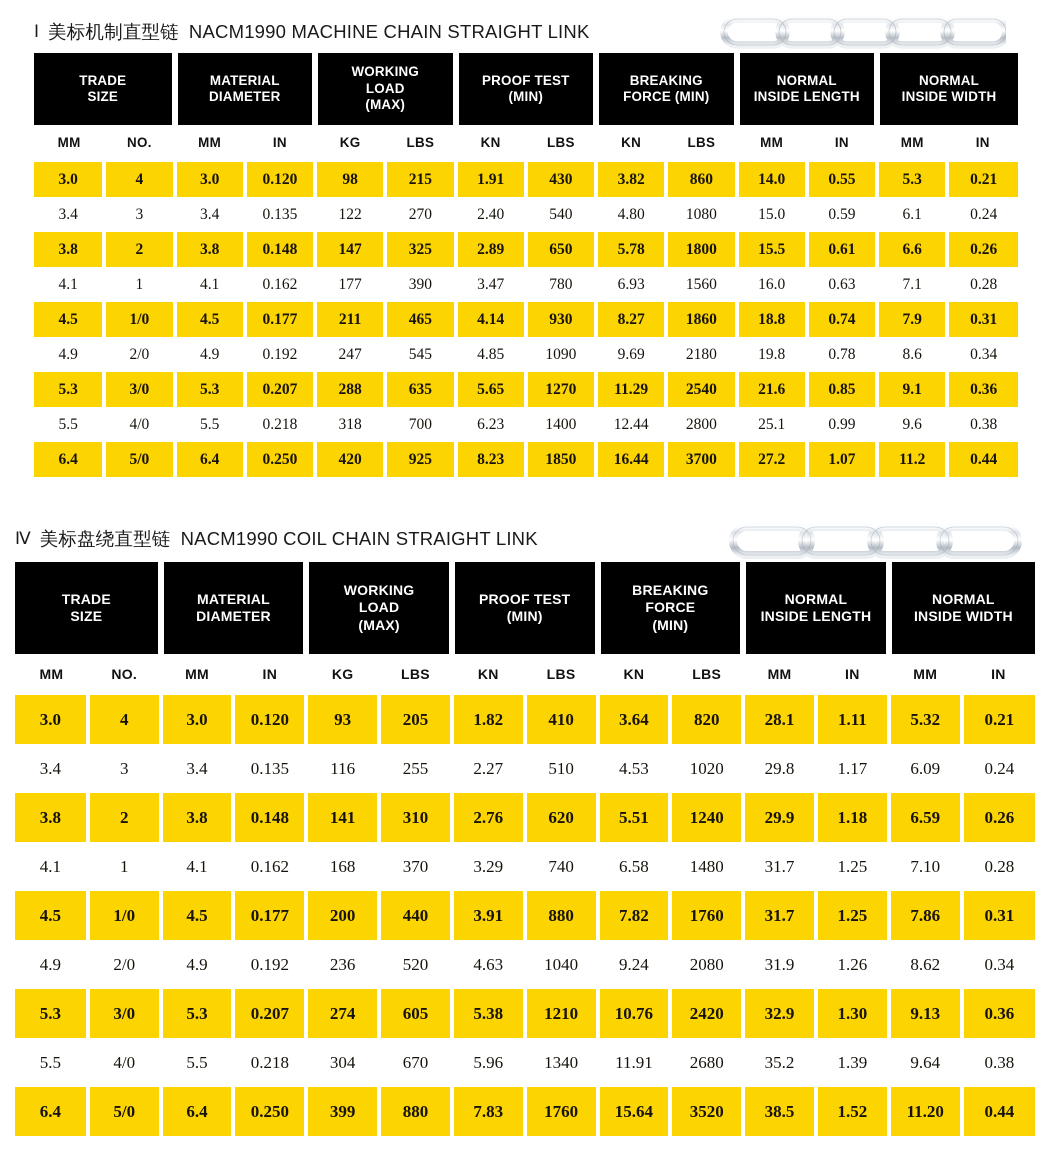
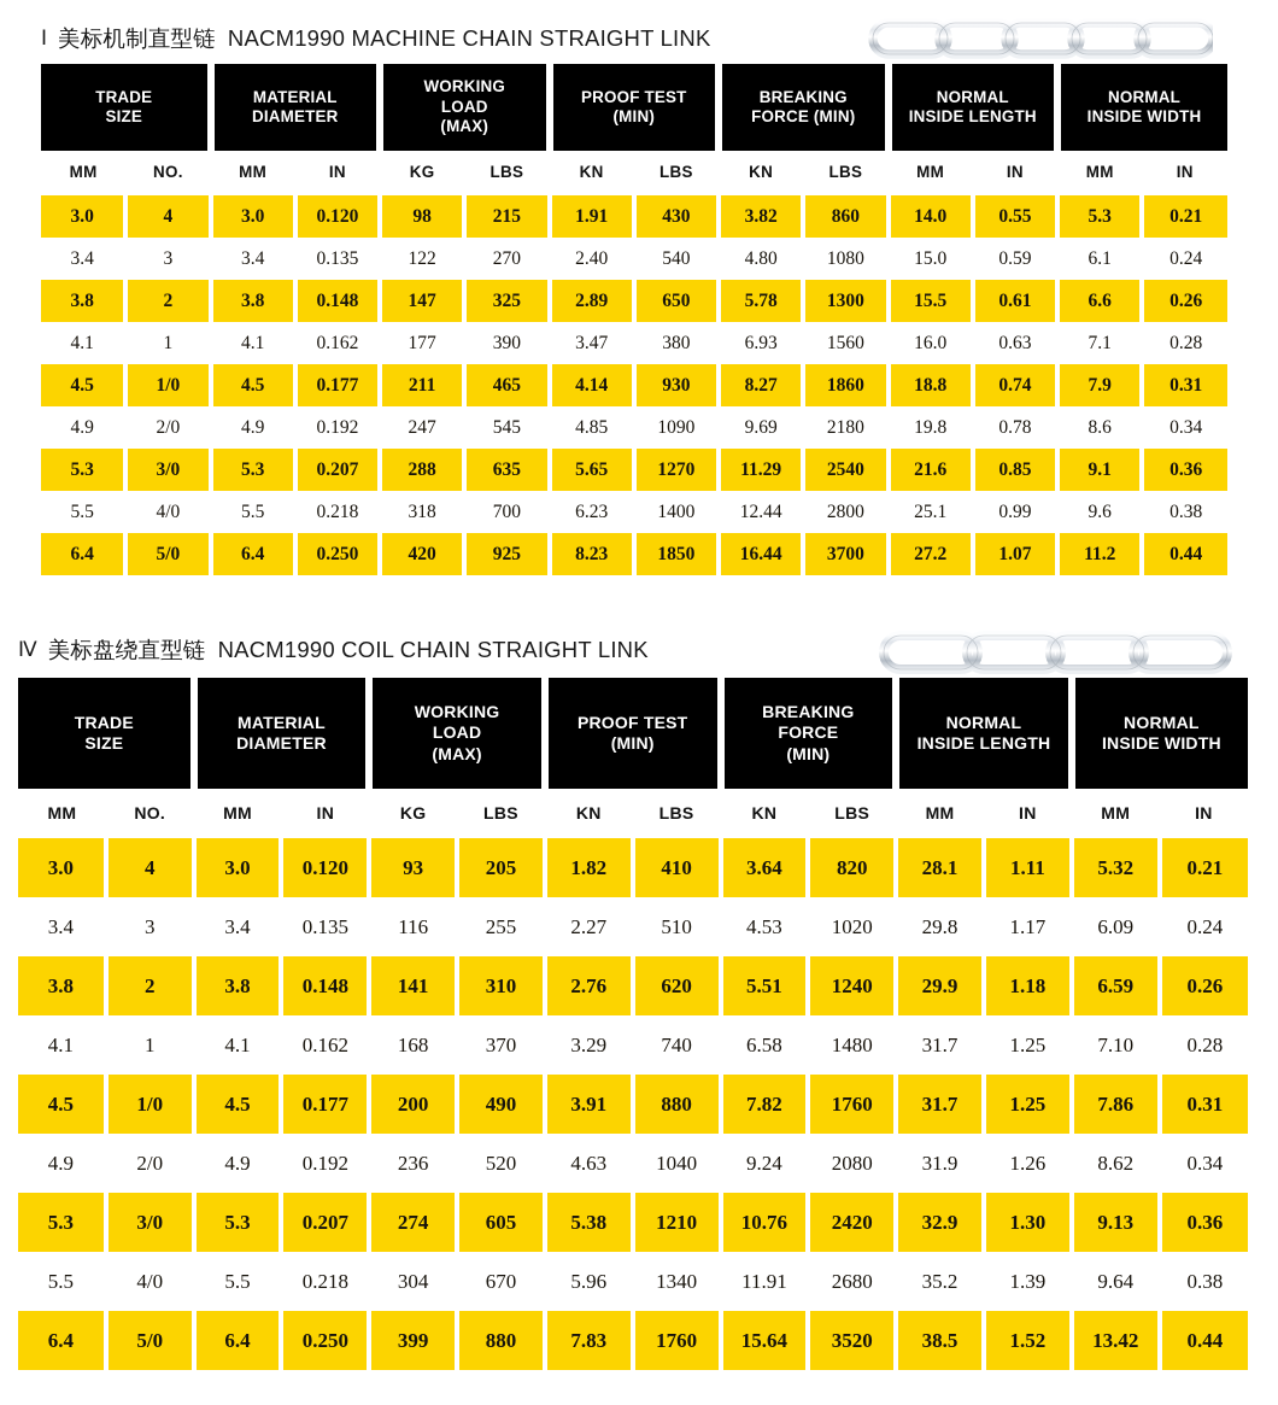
  Ⅰ
  美标机制直型链
  NACM1990 MACHINE CHAIN STRAIGHT LINK
  TRADE SIZE	MATERIAL DIAMETER	WORKING LOAD (MAX)	PROOF TEST (MIN)	BREAKING FORCE (MIN)	NORMAL INSIDE LENGTH	NORMAL INSIDE WIDTH
  MM	NO.	MM	IN	KG	LBS	KN	LBS	KN	LBS	MM	IN	MM	IN
  3.0	4	3.0	0.120	98	215	1.91	430	3.82	860	14.0	0.55	5.3	0.21
  3.4	3	3.4	0.135	122	270	2.40	540	4.80	1080	15.0	0.59	6.1	0.24
- 3.8	2	3.8	0.148	147	325	2.89	650	5.78	1800	15.5	0.61	6.6	0.26
+ 3.8	2	3.8	0.148	147	325	2.89	650	5.78	1300	15.5	0.61	6.6	0.26
- 4.1	1	4.1	0.162	177	390	3.47	780	6.93	1560	16.0	0.63	7.1	0.28
+ 4.1	1	4.1	0.162	177	390	3.47	380	6.93	1560	16.0	0.63	7.1	0.28
  4.5	1/0	4.5	0.177	211	465	4.14	930	8.27	1860	18.8	0.74	7.9	0.31
  4.9	2/0	4.9	0.192	247	545	4.85	1090	9.69	2180	19.8	0.78	8.6	0.34
  5.3	3/0	5.3	0.207	288	635	5.65	1270	11.29	2540	21.6	0.85	9.1	0.36
  5.5	4/0	5.5	0.218	318	700	6.23	1400	12.44	2800	25.1	0.99	9.6	0.38
  6.4	5/0	6.4	0.250	420	925	8.23	1850	16.44	3700	27.2	1.07	11.2	0.44
  Ⅳ
  美标盘绕直型链
  NACM1990 COIL CHAIN STRAIGHT LINK
  TRADE SIZE	MATERIAL DIAMETER	WORKING LOAD (MAX)	PROOF TEST (MIN)	BREAKING FORCE (MIN)	NORMAL INSIDE LENGTH	NORMAL INSIDE WIDTH
  MM	NO.	MM	IN	KG	LBS	KN	LBS	KN	LBS	MM	IN	MM	IN
  3.0	4	3.0	0.120	93	205	1.82	410	3.64	820	28.1	1.11	5.32	0.21
  3.4	3	3.4	0.135	116	255	2.27	510	4.53	1020	29.8	1.17	6.09	0.24
  3.8	2	3.8	0.148	141	310	2.76	620	5.51	1240	29.9	1.18	6.59	0.26
  4.1	1	4.1	0.162	168	370	3.29	740	6.58	1480	31.7	1.25	7.10	0.28
- 4.5	1/0	4.5	0.177	200	440	3.91	880	7.82	1760	31.7	1.25	7.86	0.31
+ 4.5	1/0	4.5	0.177	200	490	3.91	880	7.82	1760	31.7	1.25	7.86	0.31
  4.9	2/0	4.9	0.192	236	520	4.63	1040	9.24	2080	31.9	1.26	8.62	0.34
  5.3	3/0	5.3	0.207	274	605	5.38	1210	10.76	2420	32.9	1.30	9.13	0.36
  5.5	4/0	5.5	0.218	304	670	5.96	1340	11.91	2680	35.2	1.39	9.64	0.38
- 6.4	5/0	6.4	0.250	399	880	7.83	1760	15.64	3520	38.5	1.52	11.20	0.44
+ 6.4	5/0	6.4	0.250	399	880	7.83	1760	15.64	3520	38.5	1.52	13.42	0.44
